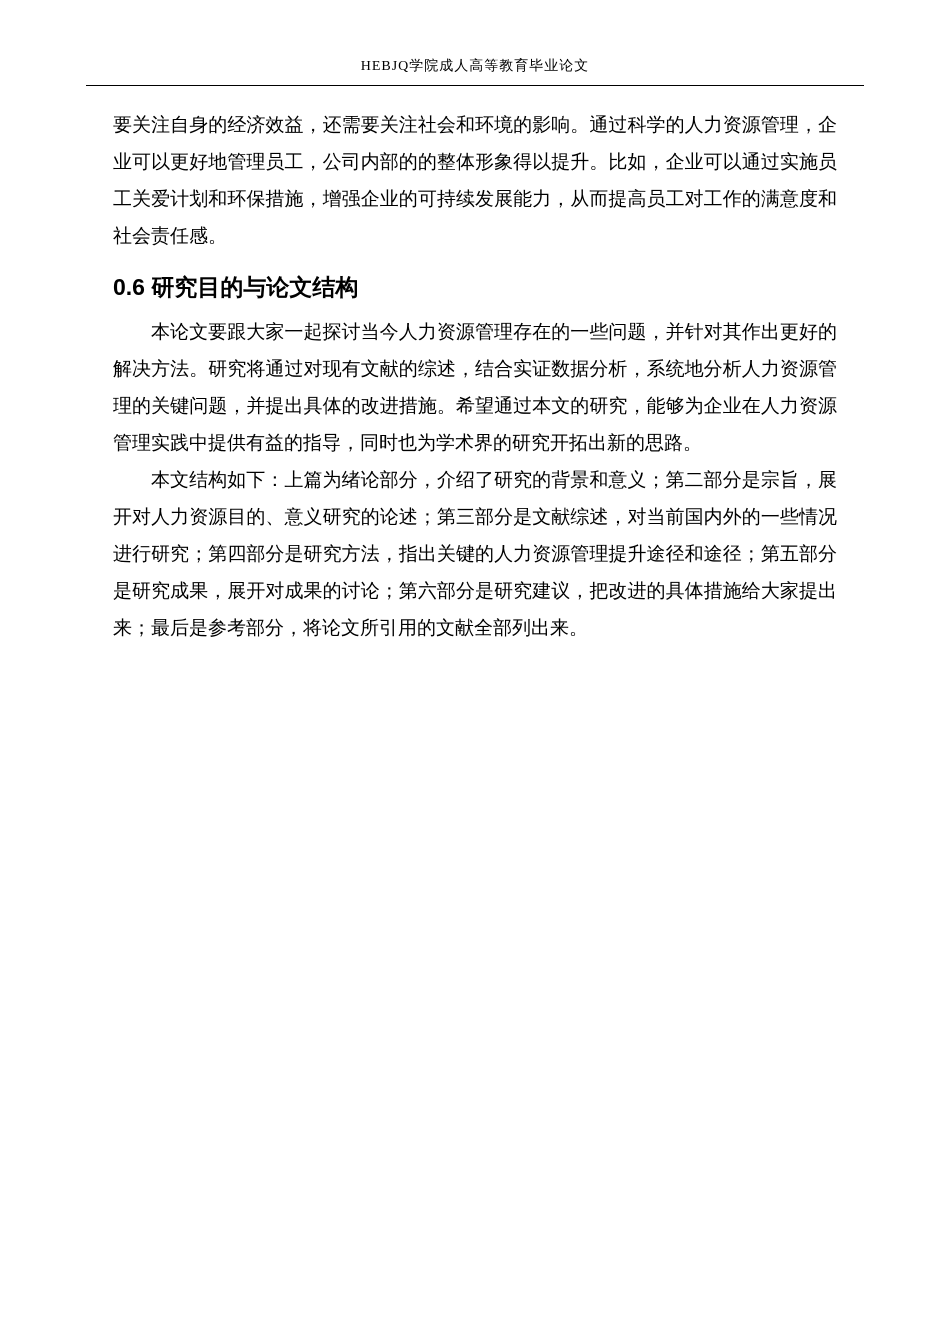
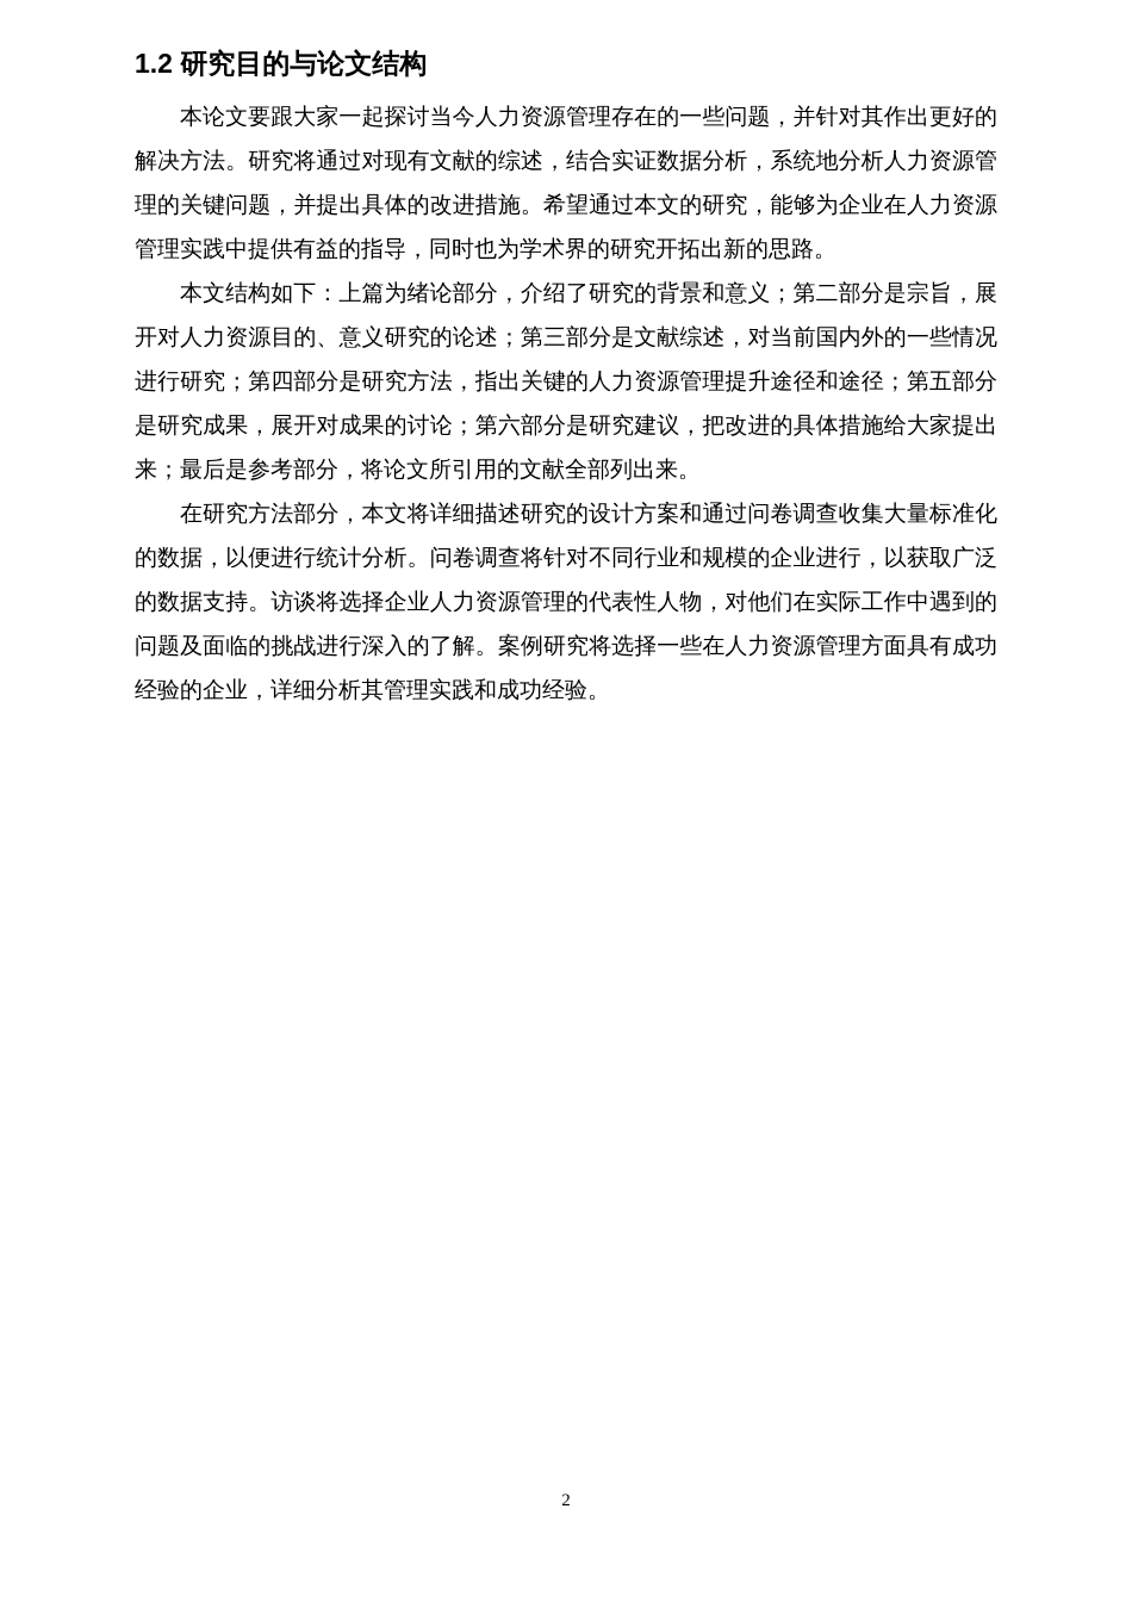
- HEBJQ学院成人高等教育毕业论文
- 要关注自身的经济效益，还需要关注社会和环境的影响。通过科学的人力资源管理，企业可以更好地管理员工，公司内部的的整体形象得以提升。比如，企业可以通过实施员工关爱计划和环保措施，增强企业的可持续发展能力，从而提高员工对工作的满意度和社会责任感。
- 0.6 研究目的与论文结构
+ 1.2 研究目的与论文结构
  本论文要跟大家一起探讨当今人力资源管理存在的一些问题，并针对其作出更好的解决方法。研究将通过对现有文献的综述，结合实证数据分析，系统地分析人力资源管理的关键问题，并提出具体的改进措施。希望通过本文的研究，能够为企业在人力资源管理实践中提供有益的指导，同时也为学术界的研究开拓出新的思路。
  本文结构如下：上篇为绪论部分，介绍了研究的背景和意义；第二部分是宗旨，展开对人力资源目的、意义研究的论述；第三部分是文献综述，对当前国内外的一些情况进行研究；第四部分是研究方法，指出关键的人力资源管理提升途径和途径；第五部分是研究成果，展开对成果的讨论；第六部分是研究建议，把改进的具体措施给大家提出来；最后是参考部分，将论文所引用的文献全部列出来。
+ 在研究方法部分，本文将详细描述研究的设计方案和通过问卷调查收集大量标准化的数据，以便进行统计分析。问卷调查将针对不同行业和规模的企业进行，以获取广泛的数据支持。访谈将选择企业人力资源管理的代表性人物，对他们在实际工作中遇到的问题及面临的挑战进行深入的了解。案例研究将选择一些在人力资源管理方面具有成功经验的企业，详细分析其管理实践和成功经验。
+ 2
